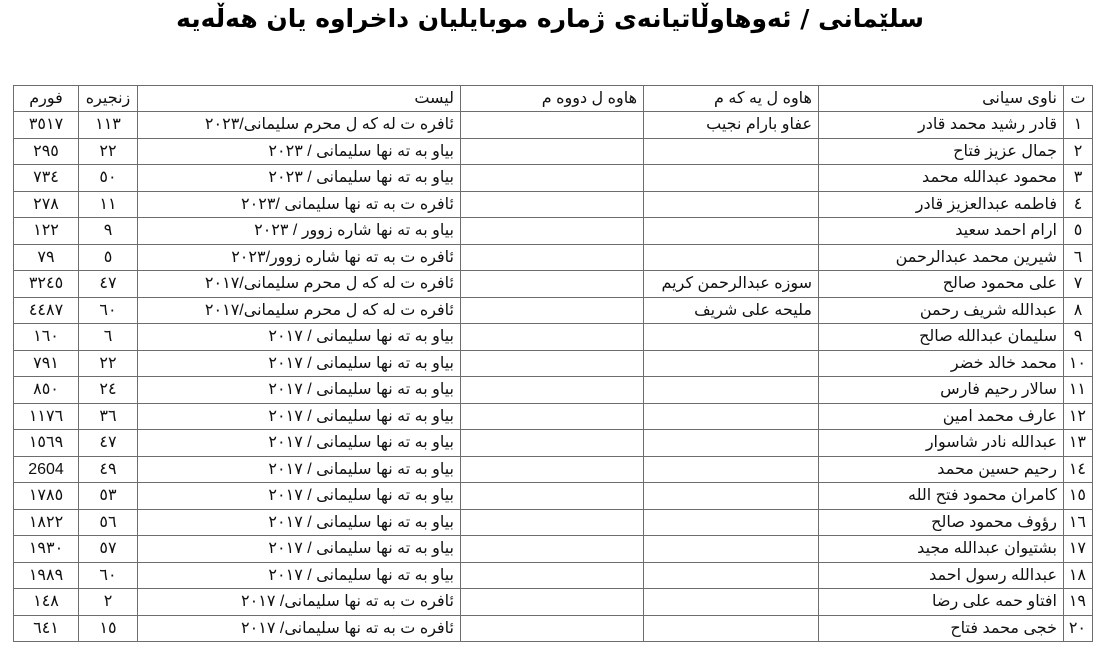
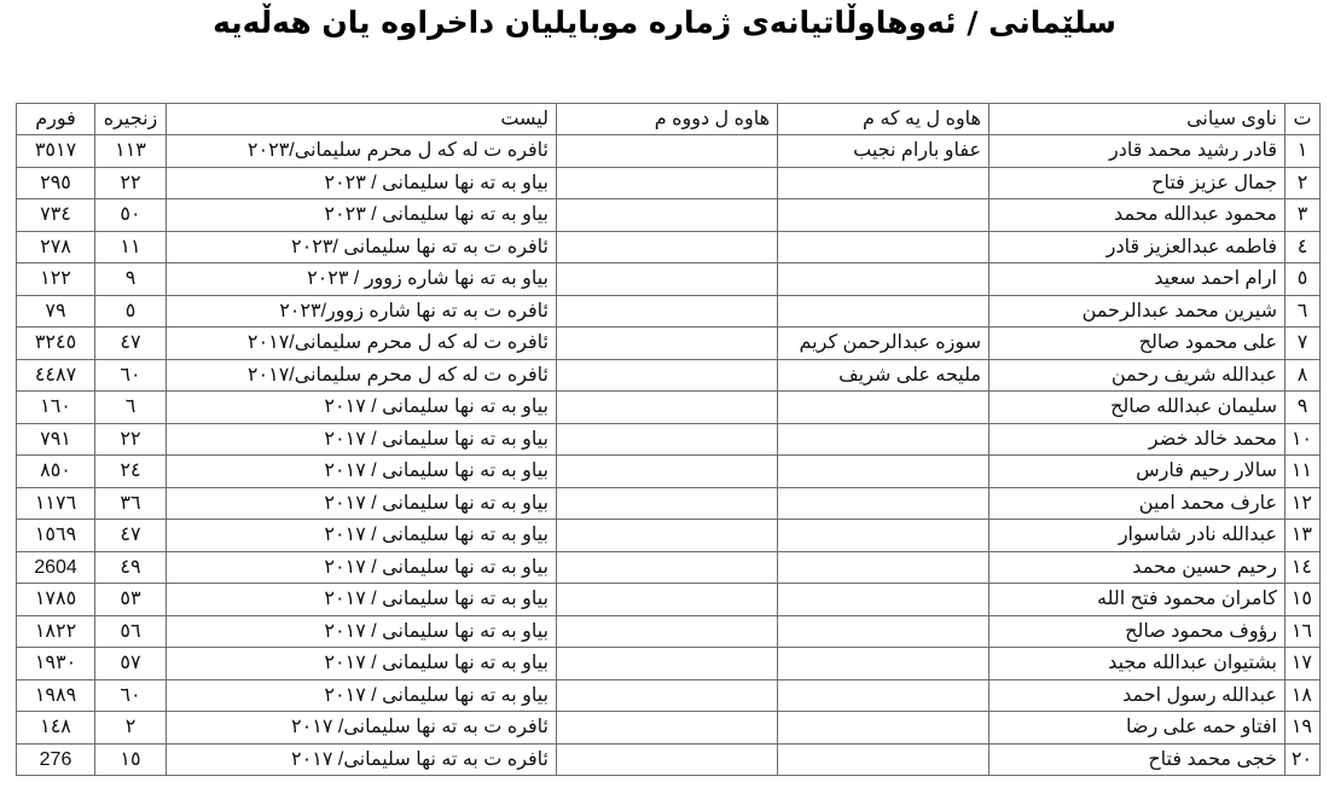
  سلێمانی / ئەوهاوڵاتیانەی ژمارە موبایلیان داخراوە یان هەڵەیە
  ت	ناوی سیانی	هاوه ل یه كه م	هاوه ل دووه م	ليست	زنجيره	فورم
  ١	قادر رشيد محمد قادر	عفاو بارام نجيب		ئافره ت له كه ل محرم سليمانى/٢٠٢٣	١١٣	٣٥١٧
  ٢	جمال عزيز فتاح			بياو به ته نها سليمانى / ٢٠٢٣	٢٢	٢٩٥
  ٣	محمود عبدالله محمد			بياو به ته نها سليمانى / ٢٠٢٣	٥٠	٧٣٤
  ٤	فاطمه عبدالعزيز قادر			ئافره ت به ته نها سليمانى /٢٠٢٣	١١	٢٧٨
  ٥	ارام احمد سعيد			بياو به ته نها شاره زوور / ٢٠٢٣	٩	١٢٢
  ٦	شيرين محمد عبدالرحمن			ئافره ت به ته نها شاره زوور/٢٠٢٣	٥	٧٩
  ٧	على محمود صالح	سوزه عبدالرحمن كريم		ئافره ت له كه ل محرم سليمانى/٢٠١٧	٤٧	٣٢٤٥
  ٨	عبدالله شريف رحمن	مليحه على شريف		ئافره ت له كه ل محرم سليمانى/٢٠١٧	٦٠	٤٤٨٧
  ٩	سليمان عبدالله صالح			بياو به ته نها سليمانى / ٢٠١٧	٦	١٦٠
  ١٠	محمد خالد خضر			بياو به ته نها سليمانى / ٢٠١٧	٢٢	٧٩١
  ١١	سالار رحيم فارس			بياو به ته نها سليمانى / ٢٠١٧	٢٤	٨٥٠
  ١٢	عارف محمد امين			بياو به ته نها سليمانى / ٢٠١٧	٣٦	١١٧٦
  ١٣	عبدالله نادر شاسوار			بياو به ته نها سليمانى / ٢٠١٧	٤٧	١٥٦٩
  ١٤	رحيم حسين محمد			بياو به ته نها سليمانى / ٢٠١٧	٤٩	2604
  ١٥	كامران محمود فتح الله			بياو به ته نها سليمانى / ٢٠١٧	٥٣	١٧٨٥
  ١٦	رؤوف محمود صالح			بياو به ته نها سليمانى / ٢٠١٧	٥٦	١٨٢٢
  ١٧	بشتيوان عبدالله مجيد			بياو به ته نها سليمانى / ٢٠١٧	٥٧	١٩٣٠
  ١٨	عبدالله رسول احمد			بياو به ته نها سليمانى / ٢٠١٧	٦٠	١٩٨٩
  ١٩	افتاو حمه على رضا			ئافره ت به ته نها سليمانى/ ٢٠١٧	٢	١٤٨
- ٢٠	خجى محمد فتاح			ئافره ت به ته نها سليمانى/ ٢٠١٧	١٥	٦٤١
+ ٢٠	خجى محمد فتاح			ئافره ت به ته نها سليمانى/ ٢٠١٧	١٥	276
